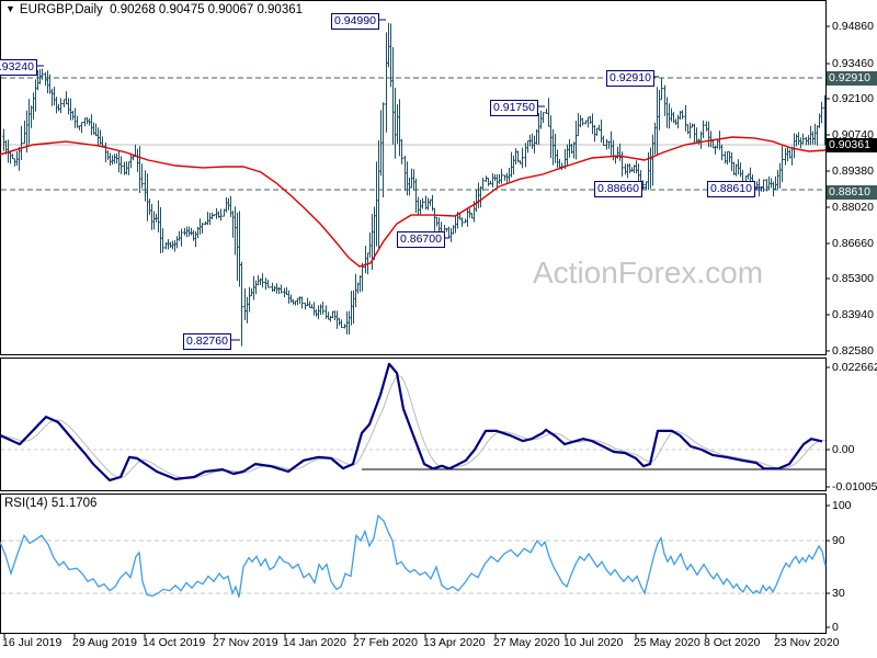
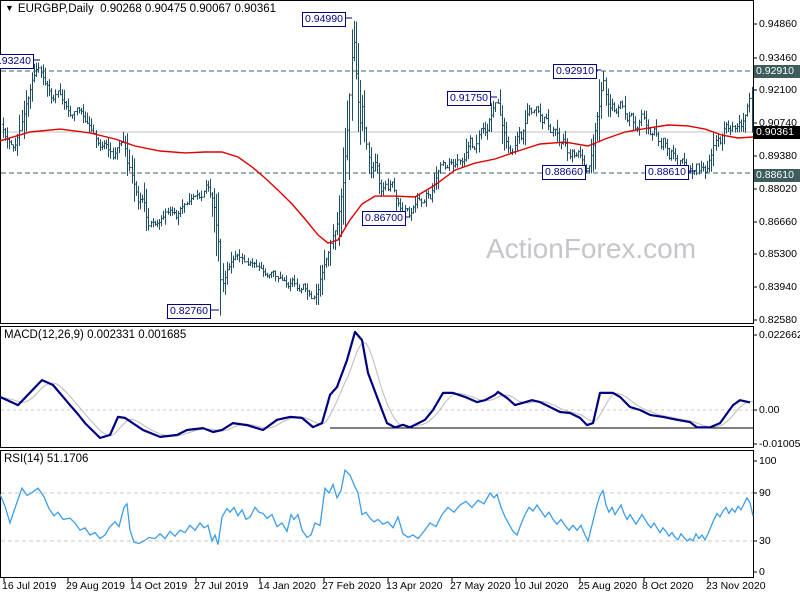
  ActionForex.com
  ▼ EURGBP,Daily 0.90268 0.90475 0.90067 0.90361
+ MACD(12,26,9) 0.002331 0.001685
  RSI(14) 51.1706
  0.94990
  .93240
  0.92910
  0.91750
  0.88660
  0.88610
  0.86700
  0.82760
  0.94860
  0.93460
  0.92100
  0.90740
  0.89380
  0.88020
  0.86660
  0.85300
  0.83940
  0.82580
  0.02266
  0.00
  -0.01005
  100
  90
  30
  0
  0.92910
  0.90361
  0.88610
  16 Jul 2019
  29 Aug 2019
  14 Oct 2019
- 27 Nov 2019
+ 27 Jul 2019
  14 Jan 2020
  27 Feb 2020
  13 Apr 2020
  27 May 2020
  10 Jul 2020
- 25 May 2020
+ 25 Aug 2020
  8 Oct 2020
  23 Nov 2020
